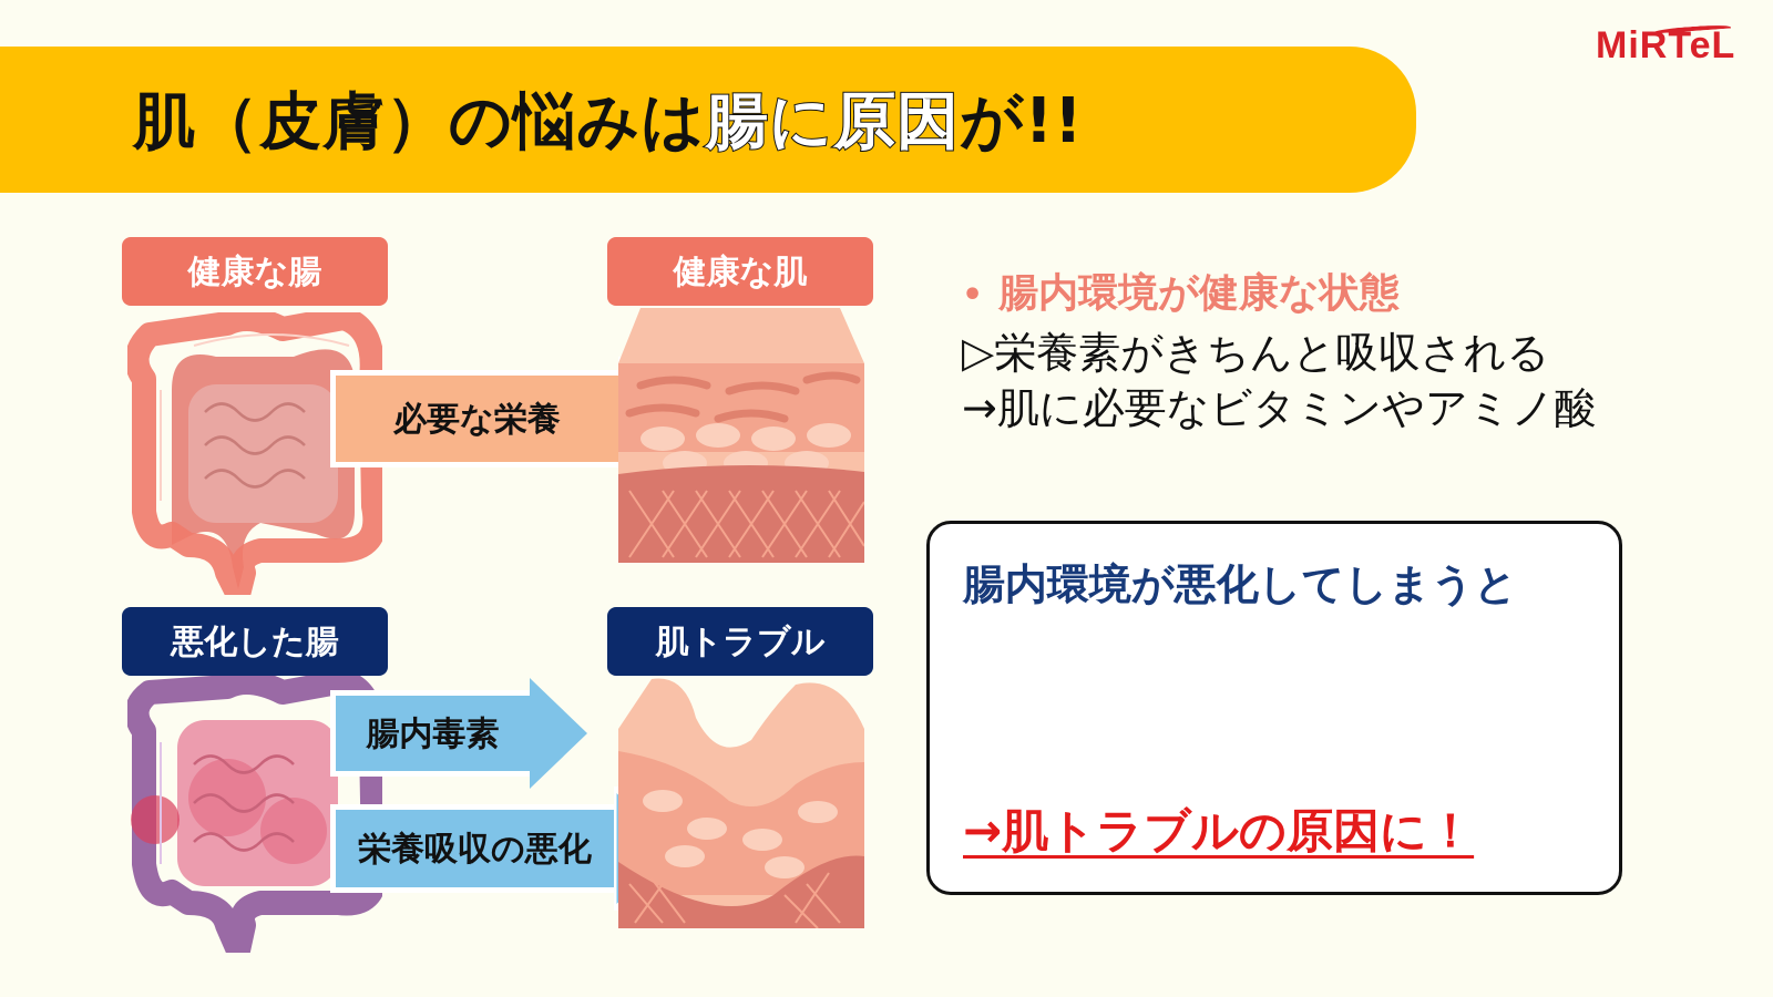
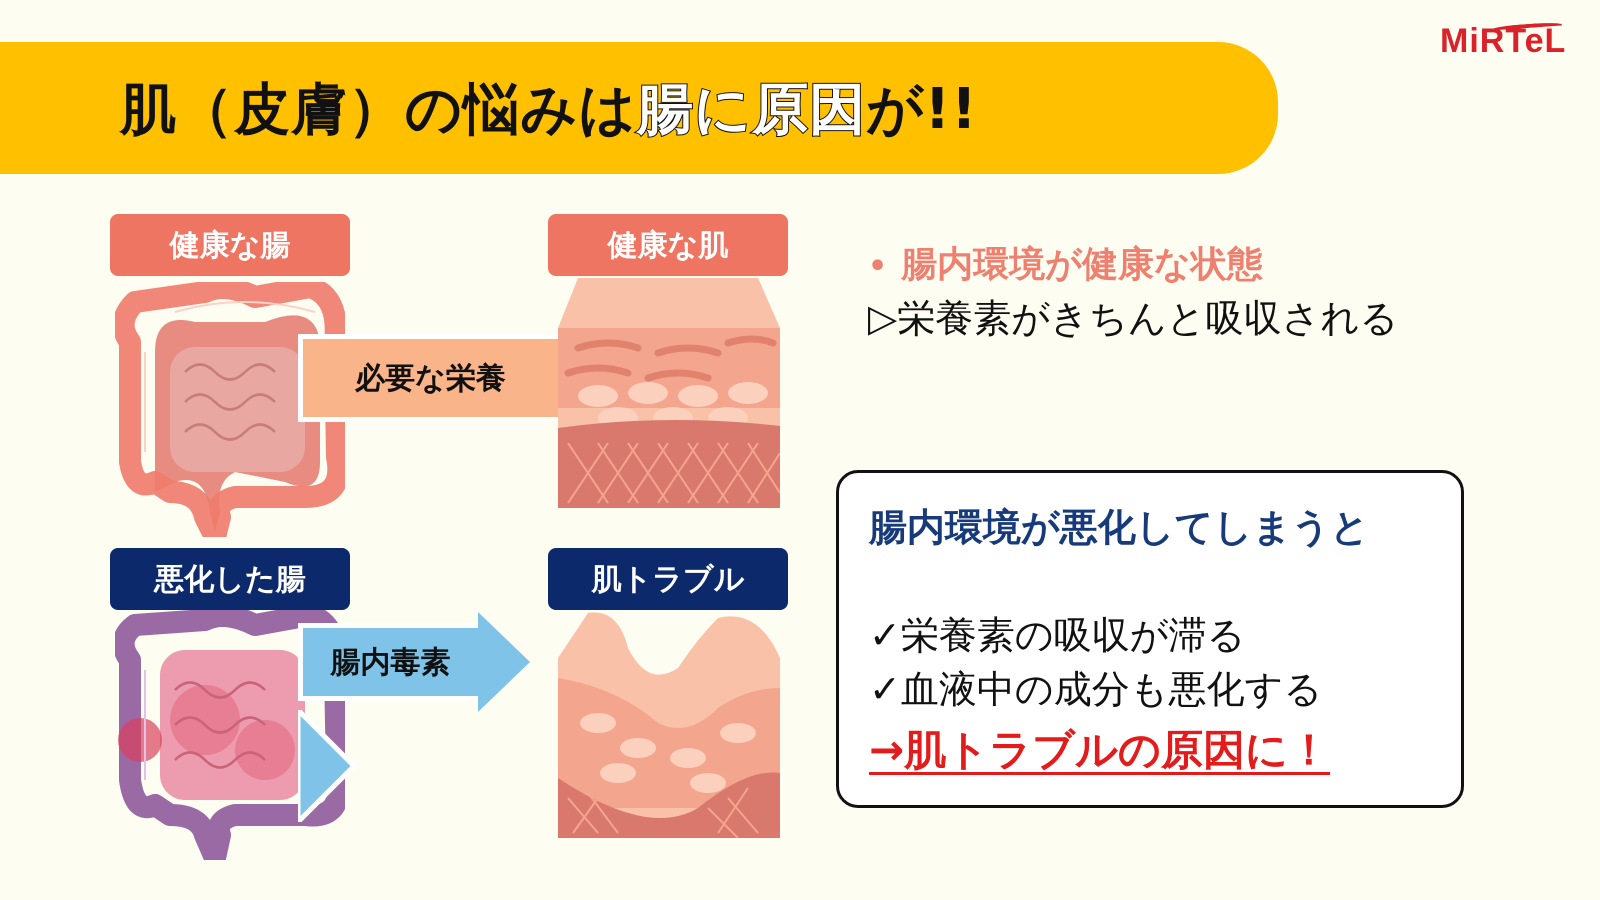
  肌（皮膚）の悩みは腸に原因が!!
  MiRTeL
  健康な腸
  健康な肌
  必要な栄養
  悪化した腸
  肌トラブル
  腸内毒素
- 栄養吸収の悪化
  • 腸内環境が健康な状態
  ▷栄養素がきちんと吸収される
- →肌に必要なビタミンやアミノ酸
  腸内環境が悪化してしまうと
+ ✓栄養素の吸収が滞る
+ ✓血液中の成分も悪化する
  →肌トラブルの原因に！
